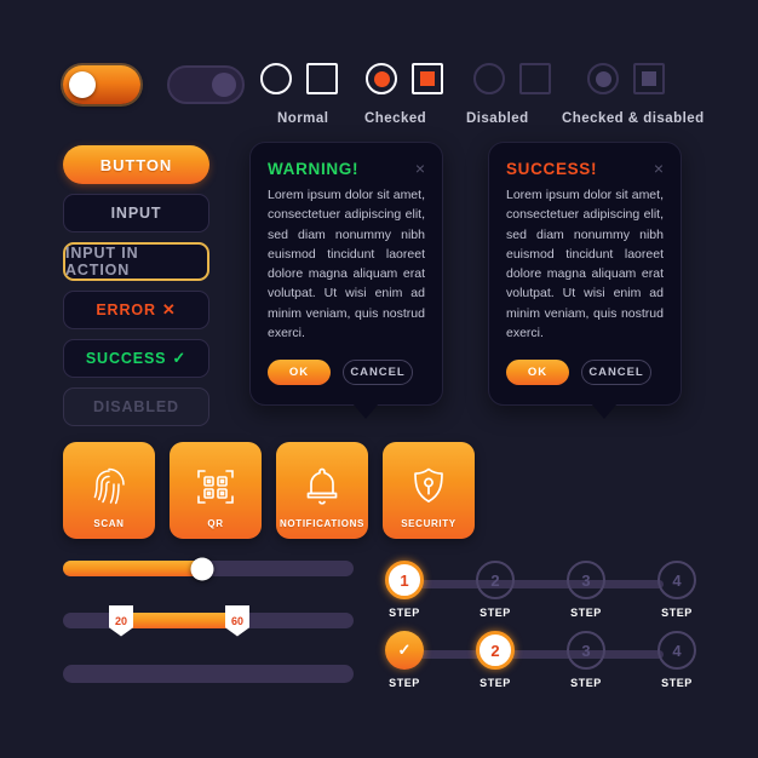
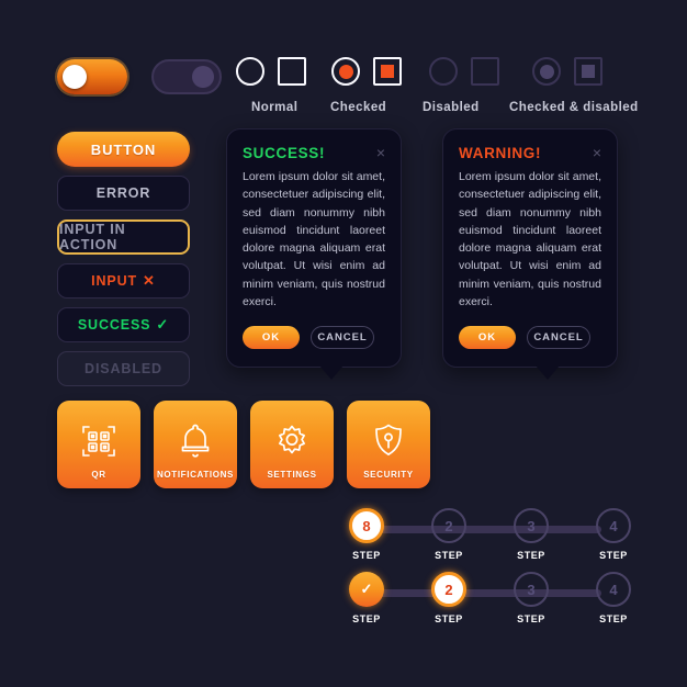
  BUTTON
- INPUT
+ ERROR
  INPUT IN ACTION
- ERROR
+ INPUT
  ✕
  SUCCESS
  ✓
  DISABLED
  Normal
  Checked
  Disabled
  Checked & disabled
- WARNING!
+ SUCCESS!
  ×
  Lorem ipsum dolor sit amet, consectetuer adipiscing elit, sed diam nonummy nibh euismod tincidunt laoreet dolore magna aliquam erat volutpat. Ut wisi enim ad minim veniam, quis nostrud exerci.
  OK
  CANCEL
- SUCCESS!
+ WARNING!
  ×
  Lorem ipsum dolor sit amet, consectetuer adipiscing elit, sed diam nonummy nibh euismod tincidunt laoreet dolore magna aliquam erat volutpat. Ut wisi enim ad minim veniam, quis nostrud exerci.
  OK
  CANCEL
- SCAN
  QR
  NOTIFICATIONS
+ SETTINGS
  SECURITY
- 20
- 60
- 1
+ 8
  2
  3
  4
  STEP
  STEP
  STEP
  STEP
  ✓
  2
  3
  4
  STEP
  STEP
  STEP
  STEP
